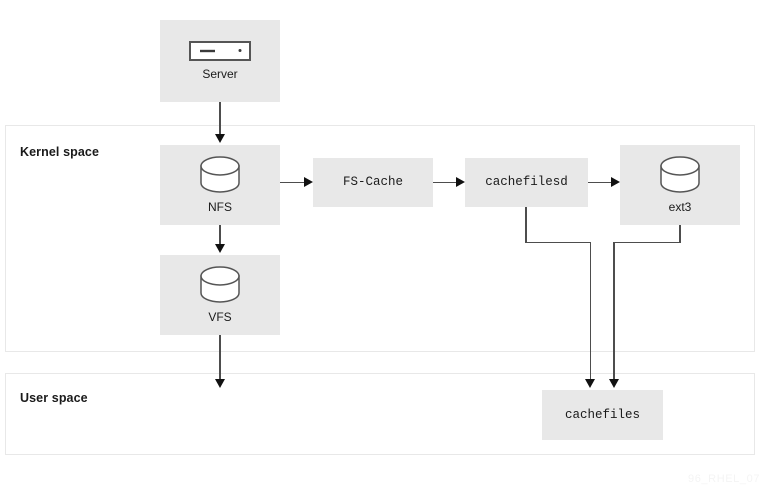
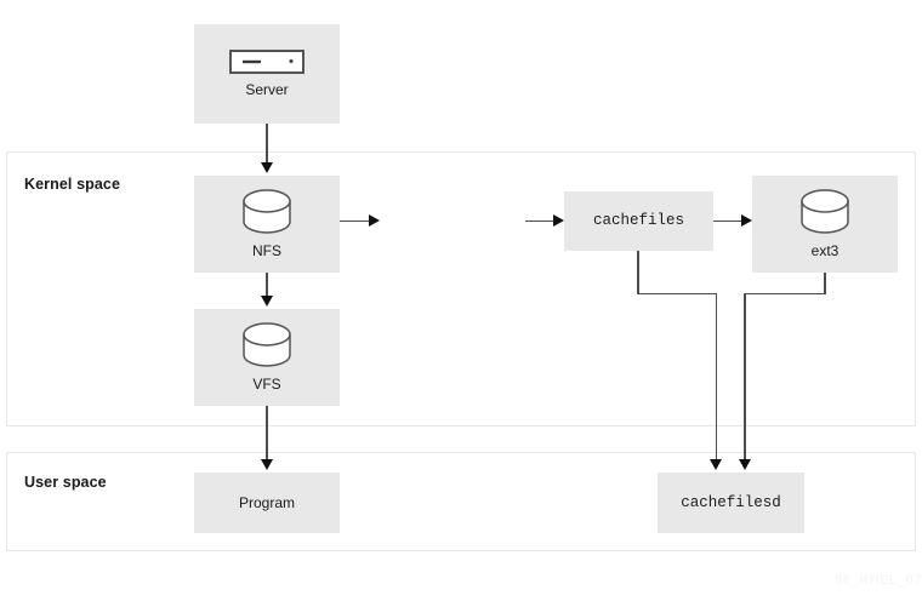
  Kernel space
  User space
  Server
  NFS
- FS-Cache
- cachefilesd
+ cachefiles
  ext3
  VFS
+ Program
- cachefiles
+ cachefilesd
